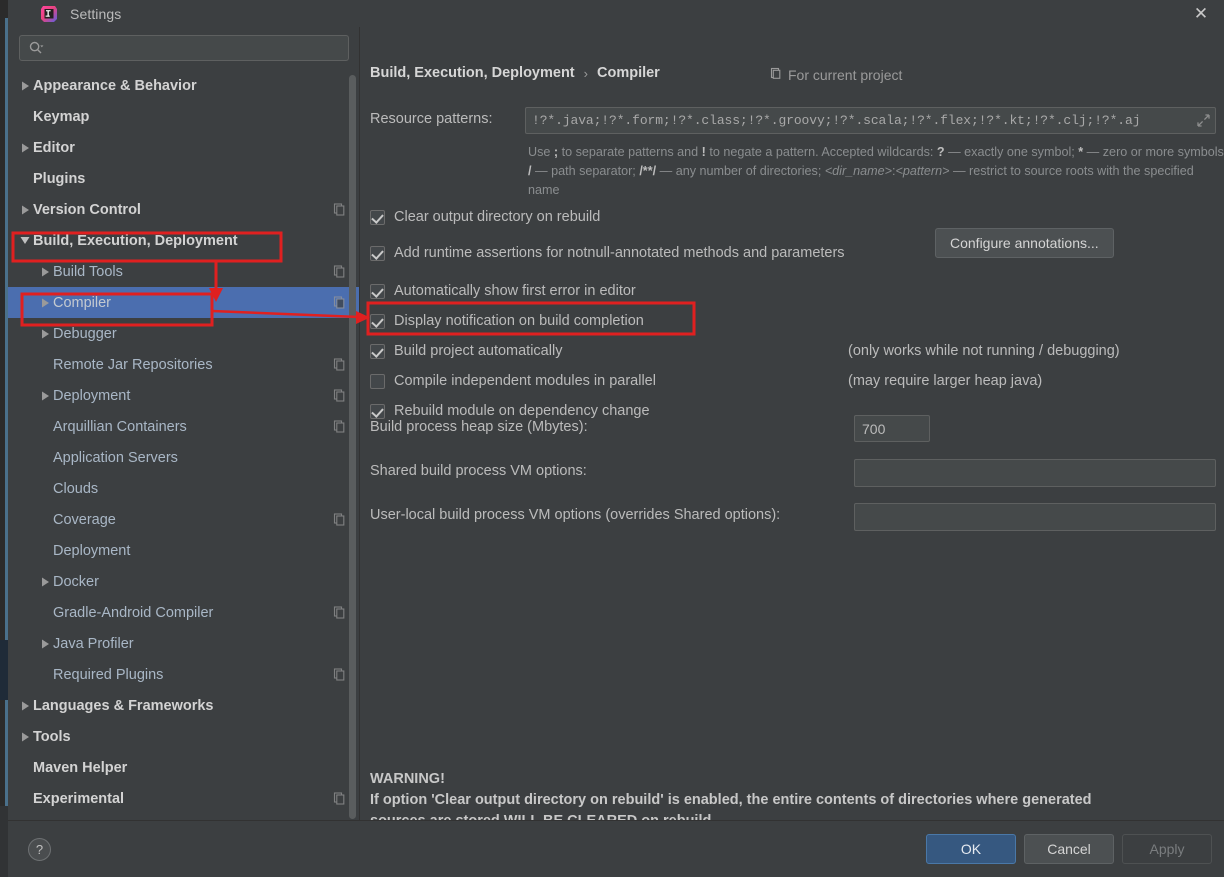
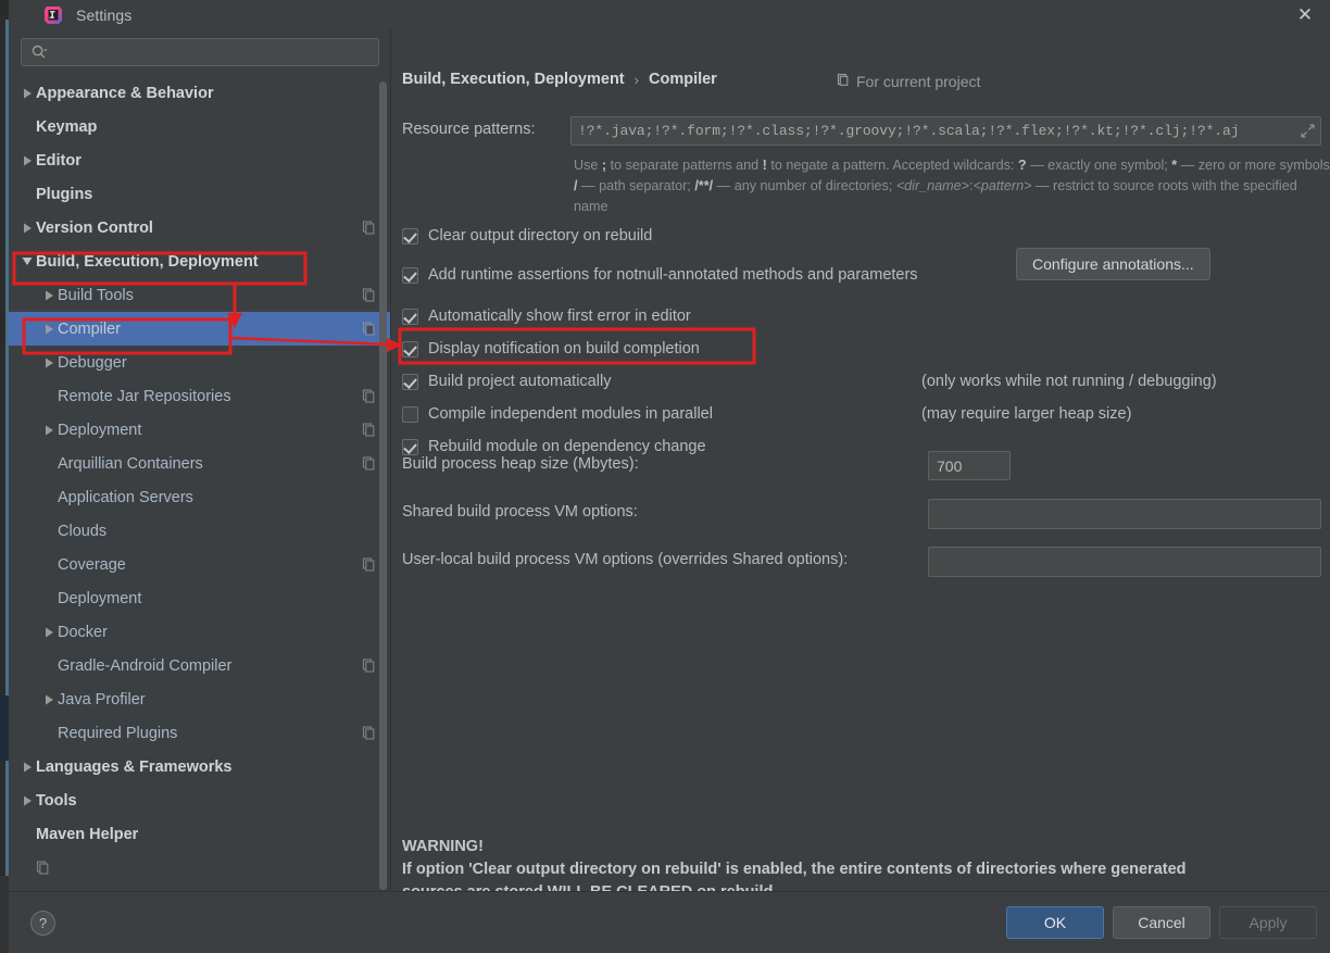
  Settings
  ✕
  Appearance & Behavior
  Keymap
  Editor
  Plugins
  Version Control
  Build, Execution, Deployment
  Build Tools
  Compiler
  Debugger
  Remote Jar Repositories
  Deployment
  Arquillian Containers
  Application Servers
  Clouds
  Coverage
  Deployment
  Docker
  Gradle-Android Compiler
  Java Profiler
  Required Plugins
  Languages & Frameworks
  Tools
  Maven Helper
- Experimental
  Build, Execution, Deployment
  ›
  Compiler
  For current project
  Resource patterns:
  !?*.java;!?*.form;!?*.class;!?*.groovy;!?*.scala;!?*.flex;!?*.kt;!?*.clj;!?*.aj
  Use ; to separate patterns and ! to negate a pattern. Accepted wildcards: ? — exactly one symbol; * — zero or more symbols / — path separator; /**/ — any number of directories; <dir_name>:<pattern> — restrict to source roots with the specified name
  Clear output directory on rebuild
  Add runtime assertions for notnull-annotated methods and parameters
  Configure annotations...
  Automatically show first error in editor
  Display notification on build completion
  Build project automatically
  (only works while not running / debugging)
  Compile independent modules in parallel
- (may require larger heap java)
+ (may require larger heap size)
  Rebuild module on dependency change
  Build process heap size (Mbytes):
  700
  Shared build process VM options:
  User-local build process VM options (overrides Shared options):
  WARNING!
  If option 'Clear output directory on rebuild' is enabled, the entire contents of directories where generated
  ?
  OK
  Cancel
  Apply
